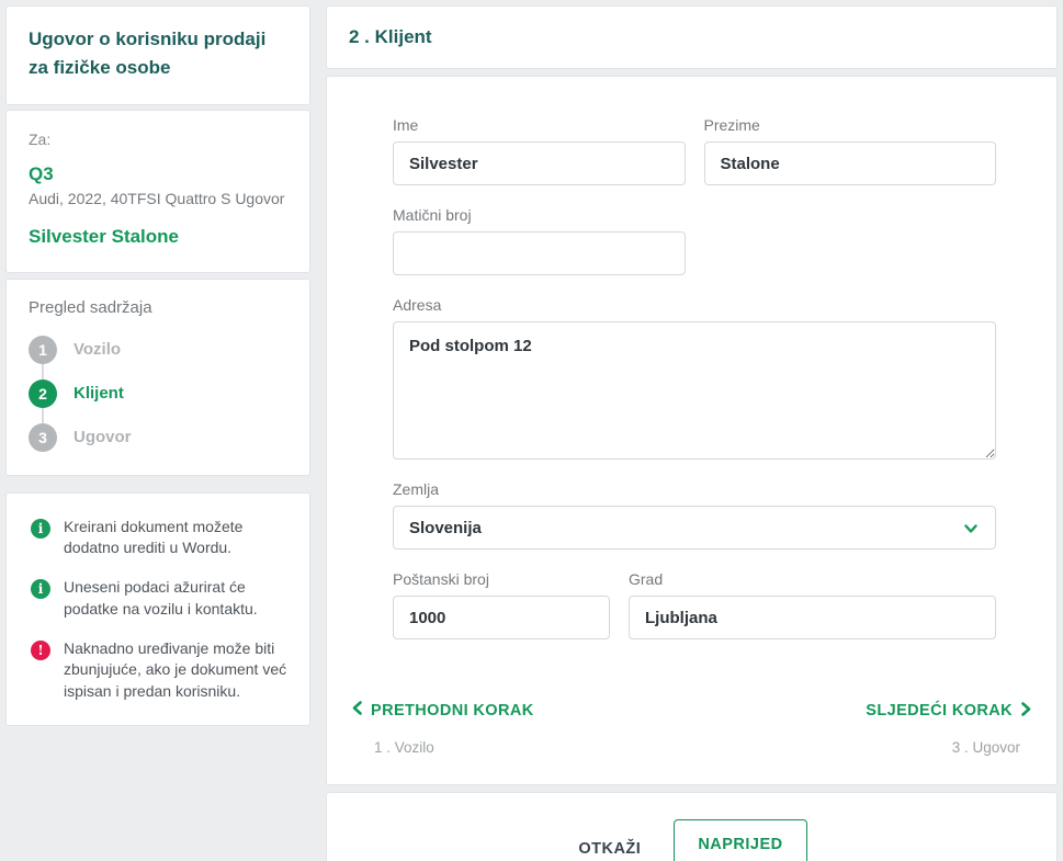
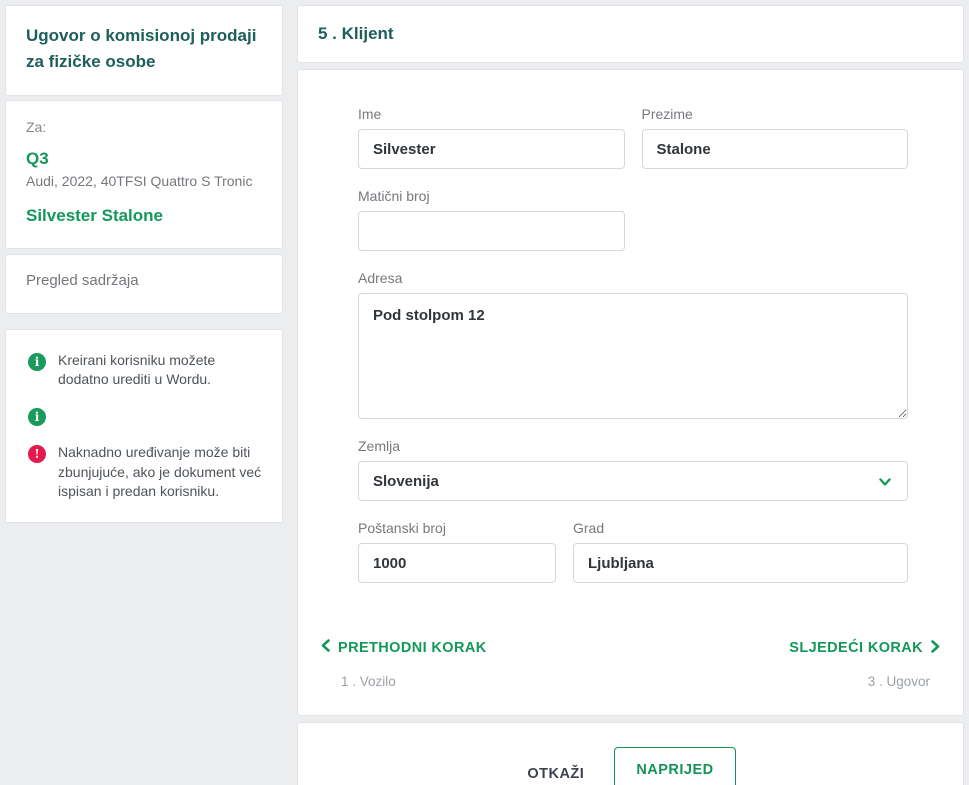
- Ugovor o korisniku prodaji za fizičke osobe
+ Ugovor o komisionoj prodaji za fizičke osobe
  Za:
  Q3
- Audi, 2022, 40TFSI Quattro S Ugovor
+ Audi, 2022, 40TFSI Quattro S Tronic
  Silvester Stalone
  Pregled sadržaja
- 1
- Vozilo
- 2
- Klijent
- 3
- Ugovor
  i
- Kreirani dokument možete dodatno urediti u Wordu.
+ Kreirani korisniku možete dodatno urediti u Wordu.
  i
- Uneseni podaci ažurirat će podatke na vozilu i kontaktu.
  !
  Naknadno uređivanje može biti zbunjujuće, ako je dokument već ispisan i predan korisniku.
- 2 . Klijent
+ 5 . Klijent
  Ime
  Silvester
  Prezime
  Stalone
  Matični broj
  Adresa
  Pod stolpom 12
  Zemlja
  Slovenija
  Poštanski broj
  1000
  Grad
  Ljubljana
  PRETHODNI KORAK
  1 . Vozilo
  SLJEDEĆI KORAK
  3 . Ugovor
  OTKAŽI
  NAPRIJED
